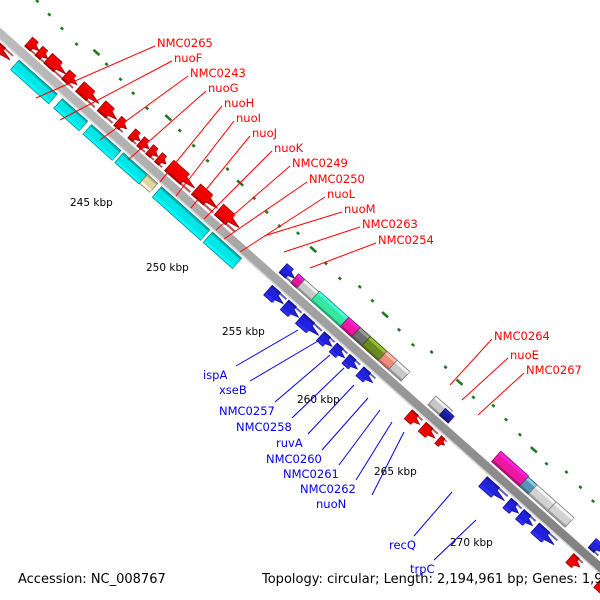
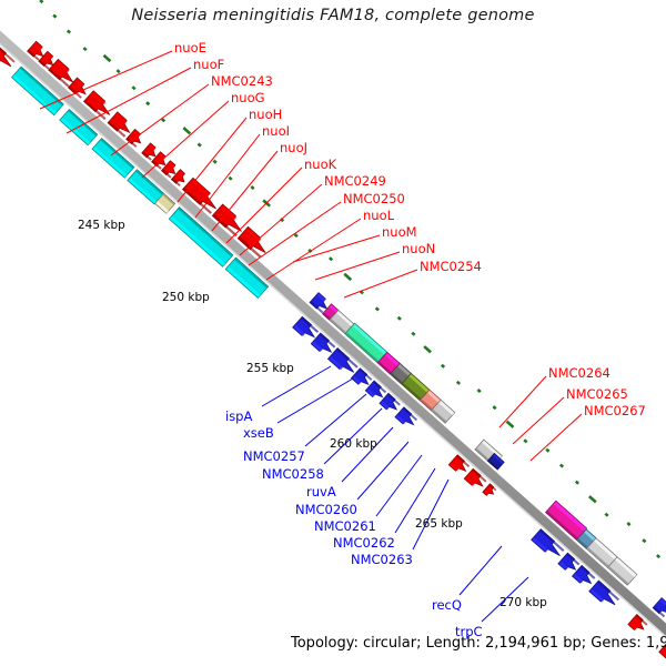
+ Neisseria meningitidis FAM18, complete genome
- NMC0265
+ nuoE
  nuoF
  NMC0243
  nuoG
  nuoH
  nuoI
  nuoJ
  nuoK
  NMC0249
  NMC0250
  nuoL
  nuoM
- NMC0263
+ nuoN
  NMC0254
  NMC0264
- nuoE
+ NMC0265
  NMC0267
  ispA
  xseB
  NMC0257
  NMC0258
  ruvA
  NMC0260
  NMC0261
  NMC0262
- nuoN
+ NMC0263
  recQ
  trpC
  245 kbp
  250 kbp
  255 kbp
  260 kbp
  265 kbp
  270 kbp
- Accession: NC_008767
  Topology: circular; Length: 2,194,961 bp; Genes: 1,9
